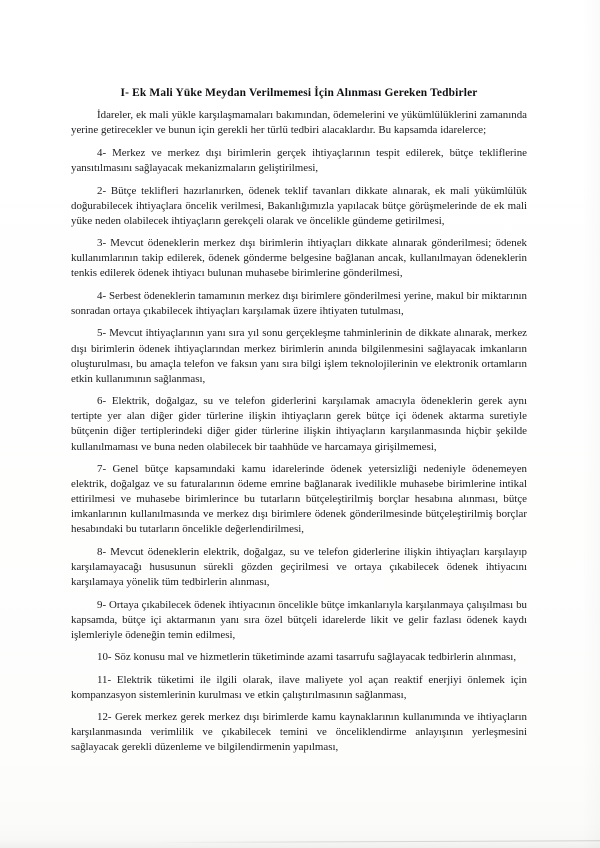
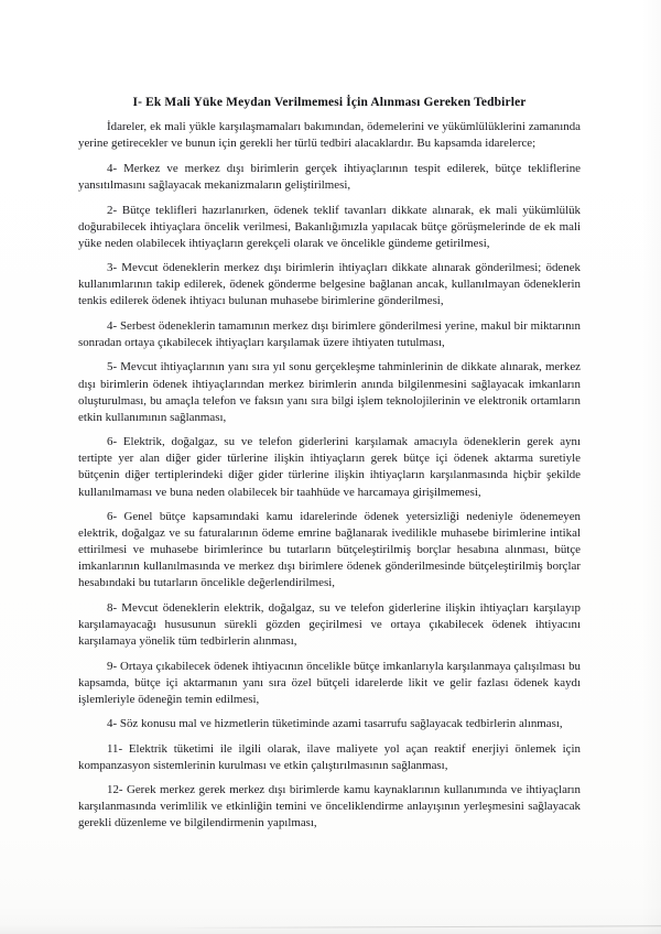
  I- Ek Mali Yüke Meydan Verilmemesi İçin Alınması Gereken Tedbirler
  İdareler, ek mali yükle karşılaşmamaları bakımından, ödemelerini ve yükümlülüklerini zamanında yerine getirecekler ve bunun için gerekli her türlü tedbiri alacaklardır. Bu kapsamda idarelerce;
  4- Merkez ve merkez dışı birimlerin gerçek ihtiyaçlarının tespit edilerek, bütçe tekliflerine yansıtılmasını sağlayacak mekanizmaların geliştirilmesi,
  2- Bütçe teklifleri hazırlanırken, ödenek teklif tavanları dikkate alınarak, ek mali yükümlülük doğurabilecek ihtiyaçlara öncelik verilmesi, Bakanlığımızla yapılacak bütçe görüşmelerinde de ek mali yüke neden olabilecek ihtiyaçların gerekçeli olarak ve öncelikle gündeme getirilmesi,
  3- Mevcut ödeneklerin merkez dışı birimlerin ihtiyaçları dikkate alınarak gönderilmesi; ödenek kullanımlarının takip edilerek, ödenek gönderme belgesine bağlanan ancak, kullanılmayan ödeneklerin tenkis edilerek ödenek ihtiyacı bulunan muhasebe birimlerine gönderilmesi,
  4- Serbest ödeneklerin tamamının merkez dışı birimlere gönderilmesi yerine, makul bir miktarının sonradan ortaya çıkabilecek ihtiyaçları karşılamak üzere ihtiyaten tutulması,
  5- Mevcut ihtiyaçlarının yanı sıra yıl sonu gerçekleşme tahminlerinin de dikkate alınarak, merkez dışı birimlerin ödenek ihtiyaçlarından merkez birimlerin anında bilgilenmesini sağlayacak imkanların oluşturulması, bu amaçla telefon ve faksın yanı sıra bilgi işlem teknolojilerinin ve elektronik ortamların etkin kullanımının sağlanması,
  6- Elektrik, doğalgaz, su ve telefon giderlerini karşılamak amacıyla ödeneklerin gerek aynı tertipte yer alan diğer gider türlerine ilişkin ihtiyaçların gerek bütçe içi ödenek aktarma suretiyle bütçenin diğer tertiplerindeki diğer gider türlerine ilişkin ihtiyaçların karşılanmasında hiçbir şekilde kullanılmaması ve buna neden olabilecek bir taahhüde ve harcamaya girişilmemesi,
- 7- Genel bütçe kapsamındaki kamu idarelerinde ödenek yetersizliği nedeniyle ödenemeyen elektrik, doğalgaz ve su faturalarının ödeme emrine bağlanarak ivedilikle muhasebe birimlerine intikal ettirilmesi ve muhasebe birimlerince bu tutarların bütçeleştirilmiş borçlar hesabına alınması, bütçe imkanlarının kullanılmasında ve merkez dışı birimlere ödenek gönderilmesinde bütçeleştirilmiş borçlar hesabındaki bu tutarların öncelikle değerlendirilmesi,
+ 6- Genel bütçe kapsamındaki kamu idarelerinde ödenek yetersizliği nedeniyle ödenemeyen elektrik, doğalgaz ve su faturalarının ödeme emrine bağlanarak ivedilikle muhasebe birimlerine intikal ettirilmesi ve muhasebe birimlerince bu tutarların bütçeleştirilmiş borçlar hesabına alınması, bütçe imkanlarının kullanılmasında ve merkez dışı birimlere ödenek gönderilmesinde bütçeleştirilmiş borçlar hesabındaki bu tutarların öncelikle değerlendirilmesi,
  8- Mevcut ödeneklerin elektrik, doğalgaz, su ve telefon giderlerine ilişkin ihtiyaçları karşılayıp karşılamayacağı hususunun sürekli gözden geçirilmesi ve ortaya çıkabilecek ödenek ihtiyacını karşılamaya yönelik tüm tedbirlerin alınması,
  9- Ortaya çıkabilecek ödenek ihtiyacının öncelikle bütçe imkanlarıyla karşılanmaya çalışılması bu kapsamda, bütçe içi aktarmanın yanı sıra özel bütçeli idarelerde likit ve gelir fazlası ödenek kaydı işlemleriyle ödeneğin temin edilmesi,
- 10- Söz konusu mal ve hizmetlerin tüketiminde azami tasarrufu sağlayacak tedbirlerin alınması,
+ 4- Söz konusu mal ve hizmetlerin tüketiminde azami tasarrufu sağlayacak tedbirlerin alınması,
  11- Elektrik tüketimi ile ilgili olarak, ilave maliyete yol açan reaktif enerjiyi önlemek için kompanzasyon sistemlerinin kurulması ve etkin çalıştırılmasının sağlanması,
- 12- Gerek merkez gerek merkez dışı birimlerde kamu kaynaklarının kullanımında ve ihtiyaçların karşılanmasında verimlilik ve çıkabilecek temini ve önceliklendirme anlayışının yerleşmesini sağlayacak gerekli düzenleme ve bilgilendirmenin yapılması,
+ 12- Gerek merkez gerek merkez dışı birimlerde kamu kaynaklarının kullanımında ve ihtiyaçların karşılanmasında verimlilik ve etkinliğin temini ve önceliklendirme anlayışının yerleşmesini sağlayacak gerekli düzenleme ve bilgilendirmenin yapılması,
